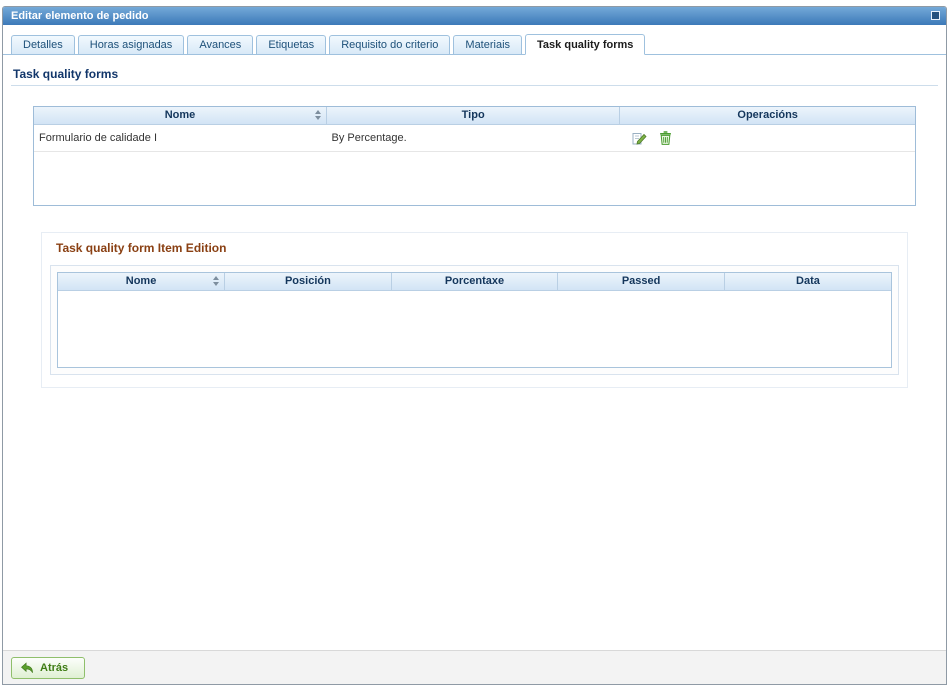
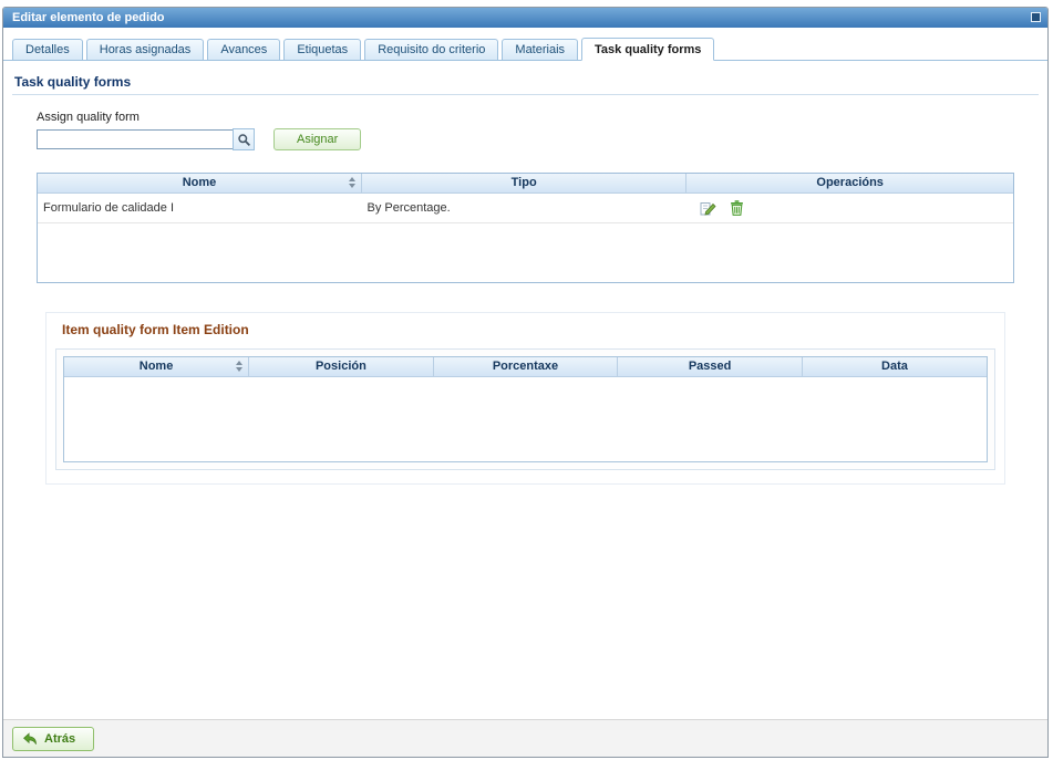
  Editar elemento de pedido
  Detalles
  Horas asignadas
  Avances
  Etiquetas
  Requisito do criterio
  Materiais
  Task quality forms
  Task quality forms
+ Assign quality form
+ Asignar
  Nome	Tipo	Operacións
  Formulario de calidade I	By Percentage.
- Task quality form Item Edition
+ Item quality form Item Edition
  Nome	Posición	Porcentaxe	Passed	Data
  Atrás
